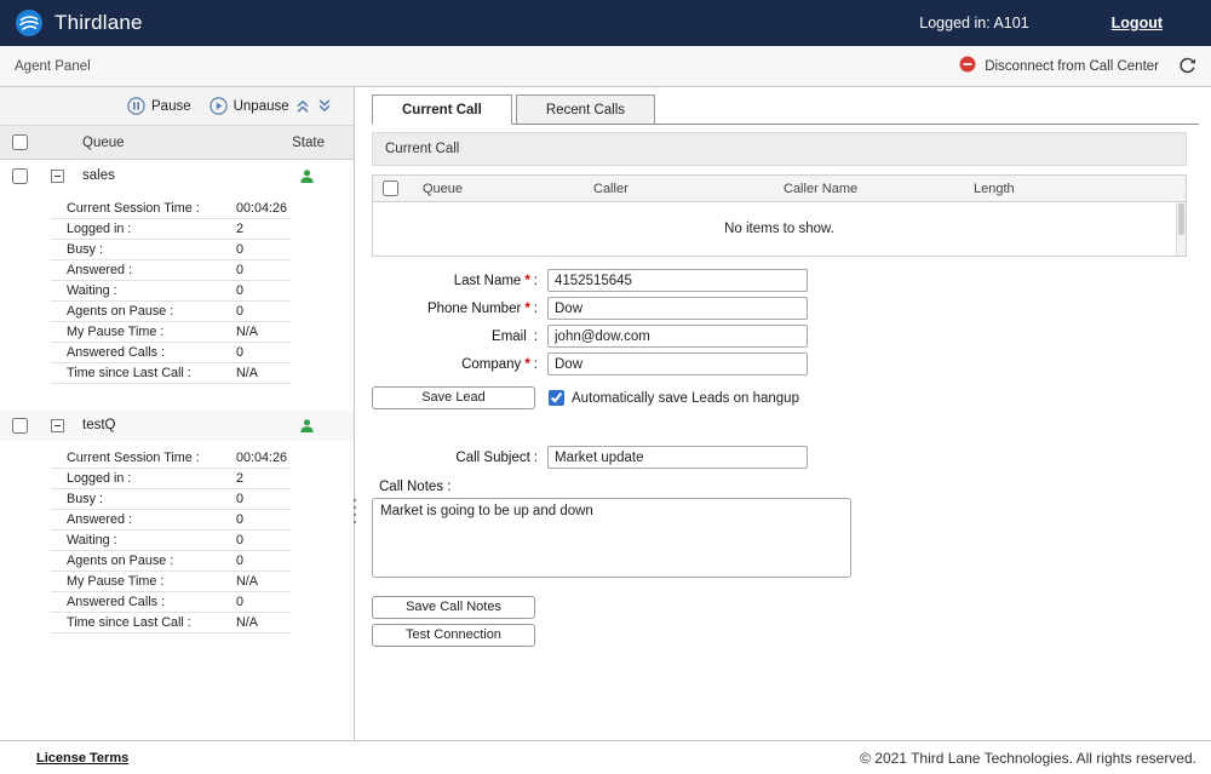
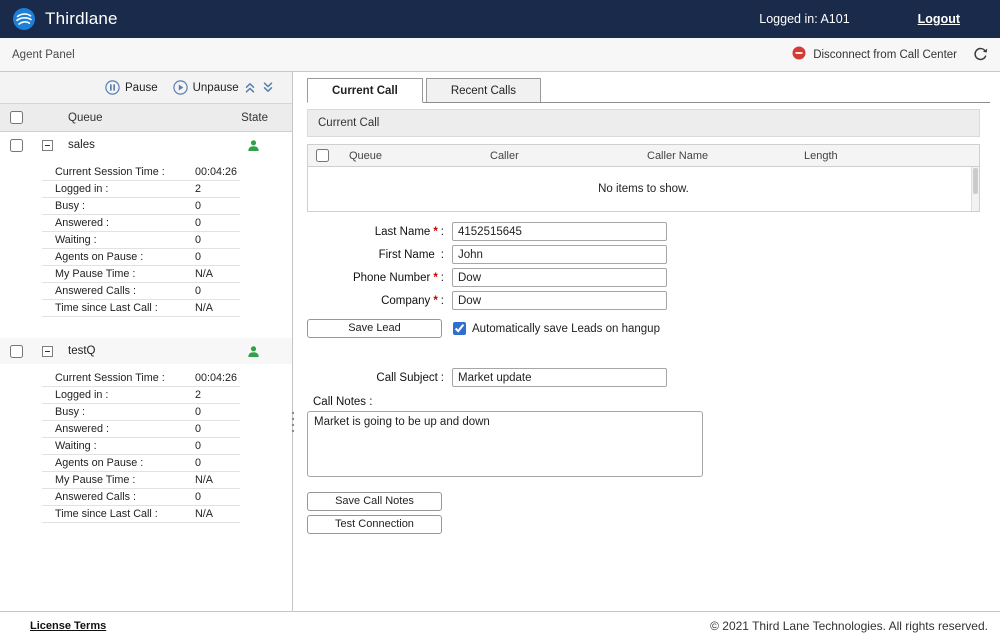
  Thirdlane
  Logged in: A101
  Logout
  Agent Panel
  Disconnect from Call Center
  Pause
  Unpause
  Queue
  State
  sales
  Current Session Time :
  00:04:26
  Logged in :
  2
  Busy :
  0
  Answered :
  0
  Waiting :
  0
  Agents on Pause :
  0
  My Pause Time :
  N/A
  Answered Calls :
  0
  Time since Last Call :
  N/A
  testQ
  Current Session Time :
  00:04:26
  Logged in :
  2
  Busy :
  0
  Answered :
  0
  Waiting :
  0
  Agents on Pause :
  0
  My Pause Time :
  N/A
  Answered Calls :
  0
  Time since Last Call :
  N/A
  Current Call
  Recent Calls
  Current Call
  Queue
  Caller
  Caller Name
  Length
  No items to show.
  Last Name * :
  4152515645
+ First Name :
+ John
  Phone Number * :
  Dow
- Email :
- john@dow.com
  Company * :
  Dow
  Save Lead
  Automatically save Leads on hangup
  Call Subject :
  Market update
  Call Notes :
  Market is going to be up and down
  Save Call Notes
  Test Connection
  License Terms
  © 2021 Third Lane Technologies. All rights reserved.
